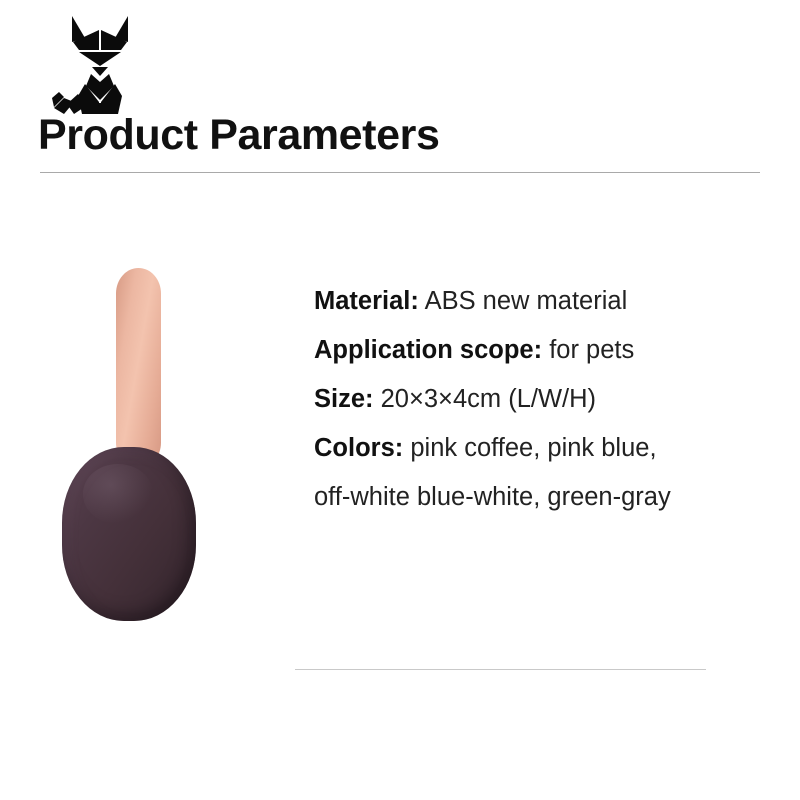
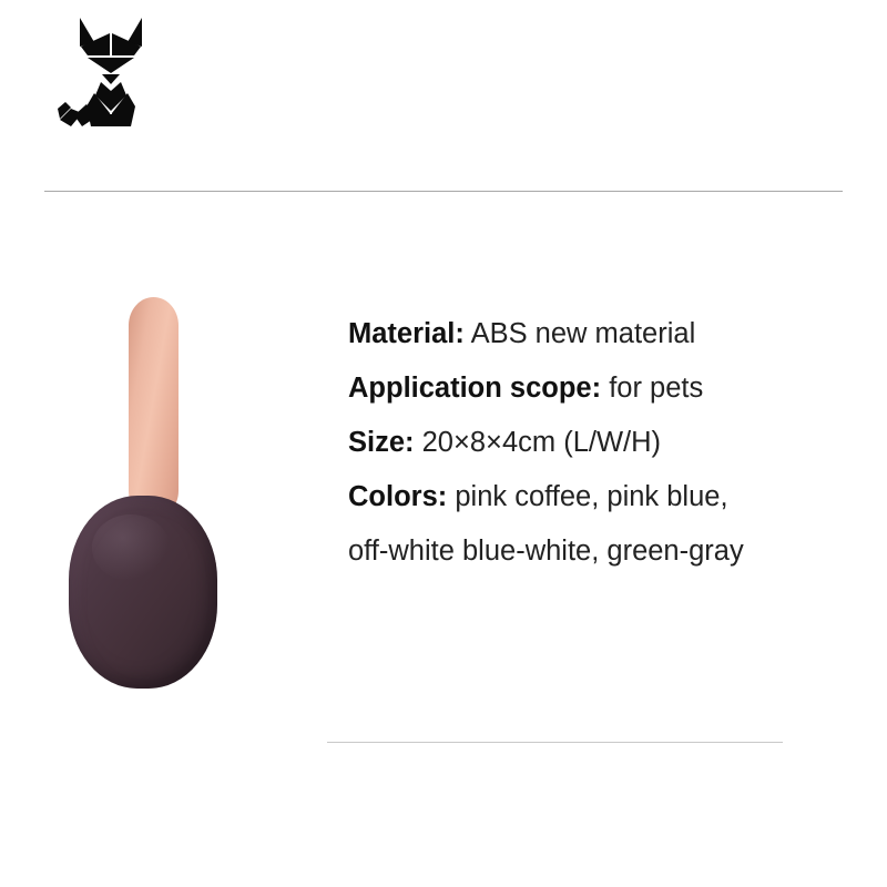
- Product Parameters
  Material: ABS new material
  Application scope: for pets
- Size: 20×3×4cm (L/W/H)
+ Size: 20×8×4cm (L/W/H)
  Colors: pink coffee, pink blue,
  off-white blue-white, green-gray
